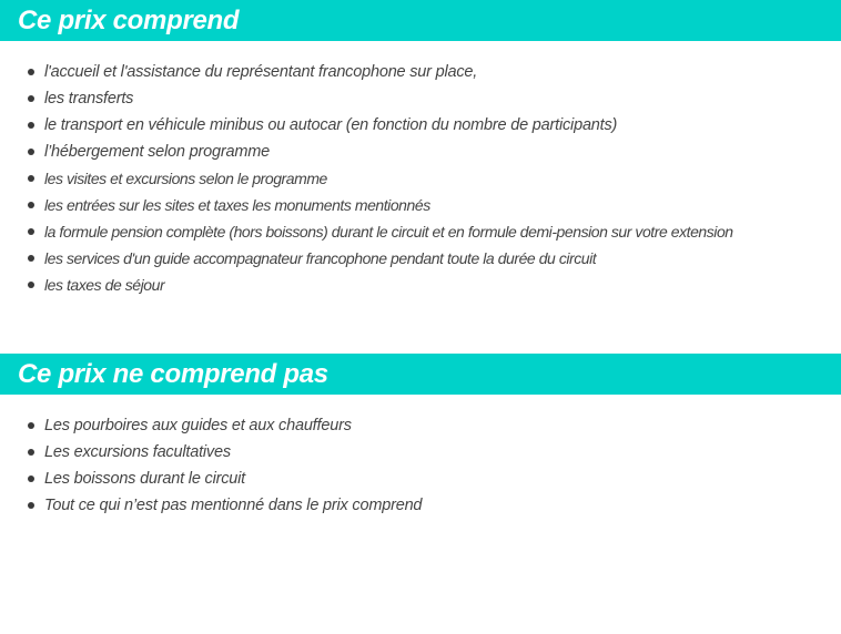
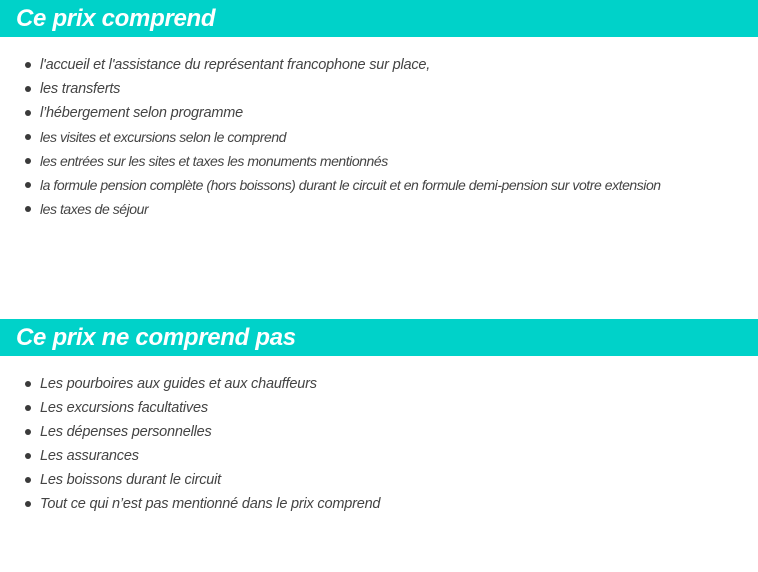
  Ce prix comprend
  l'accueil et l'assistance du représentant francophone sur place,
  les transferts
- le transport en véhicule minibus ou autocar (en fonction du nombre de participants)
  l’hébergement selon programme
- les visites et excursions selon le programme
+ les visites et excursions selon le comprend
  les entrées sur les sites et taxes les monuments mentionnés
  la formule pension complète (hors boissons) durant le circuit et en formule demi-pension sur votre extension
- les services d'un guide accompagnateur francophone pendant toute la durée du circuit
  les taxes de séjour
  Ce prix ne comprend pas
  Les pourboires aux guides et aux chauffeurs
  Les excursions facultatives
+ Les dépenses personnelles
+ Les assurances
  Les boissons durant le circuit
  Tout ce qui n’est pas mentionné dans le prix comprend
